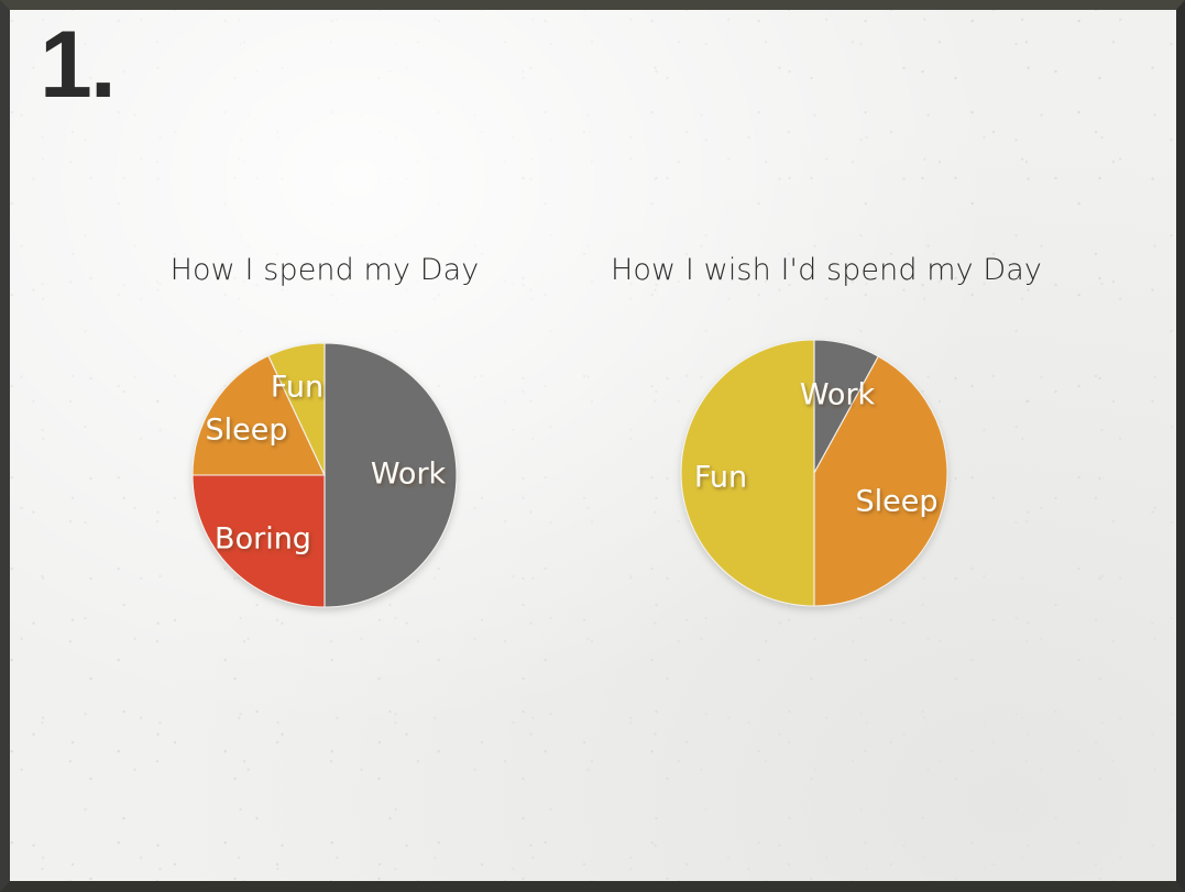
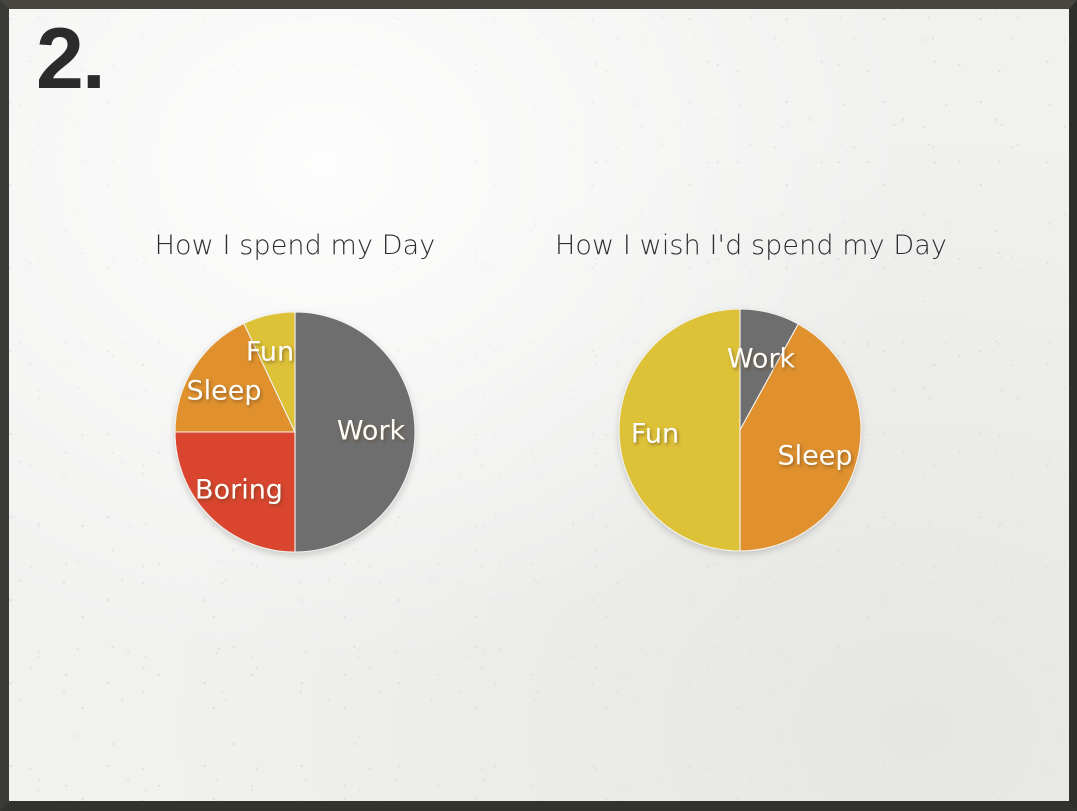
- 1.
+ 2.
  How I spend my Day
  How I wish I'd spend my Da
  Work
  Boring
  Sleep
  Fun
  Work
  Sleep
  Fun
